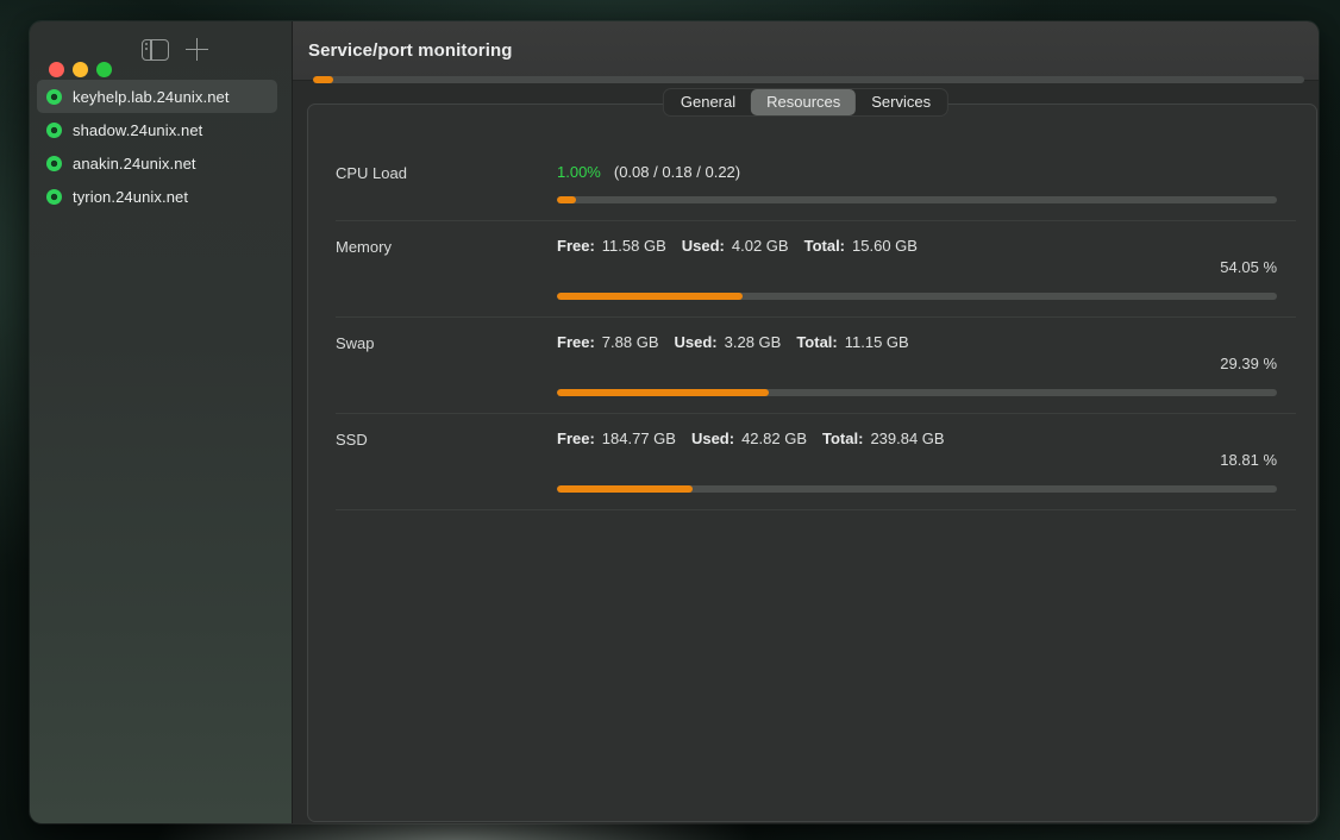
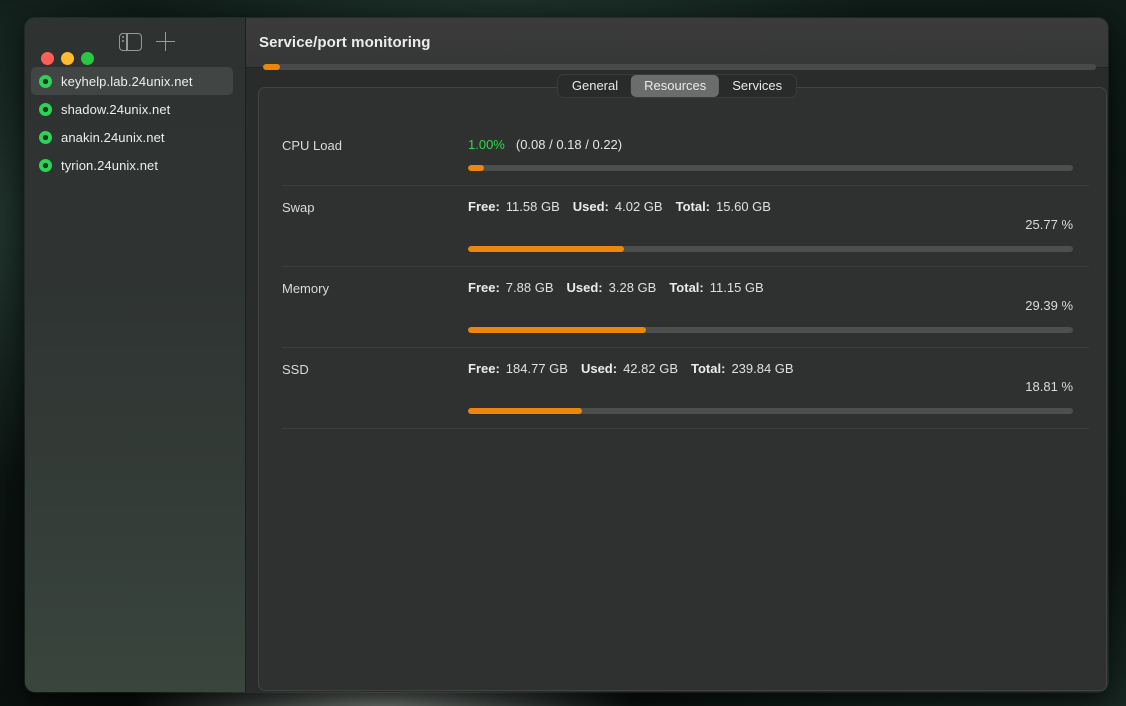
  keyhelp.lab.24unix.net
  shadow.24unix.net
  anakin.24unix.net
  tyrion.24unix.net
  Service/port monitoring
  CPU Load
  1.00%
  (0.08 / 0.18 / 0.22)
- Memory
+ Swap
  Free:
  11.58 GB
  Used:
  4.02 GB
  Total:
  15.60 GB
- 54.05 %
+ 25.77 %
- Swap
+ Memory
  Free:
  7.88 GB
  Used:
  3.28 GB
  Total:
  11.15 GB
  29.39 %
  SSD
  Free:
  184.77 GB
  Used:
  42.82 GB
  Total:
  239.84 GB
  18.81 %
  General
  Resources
  Services
